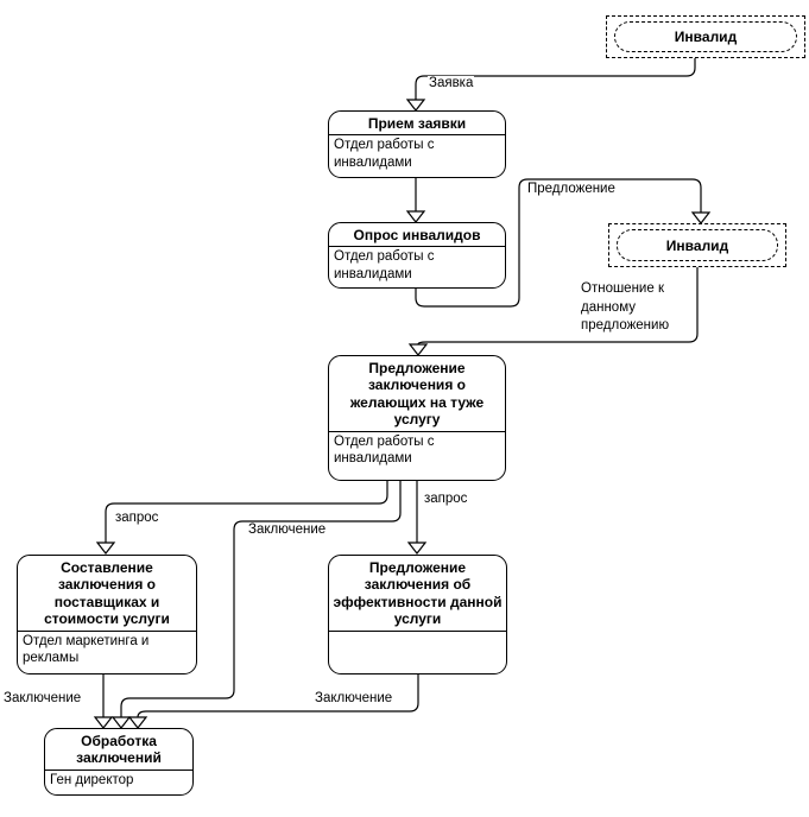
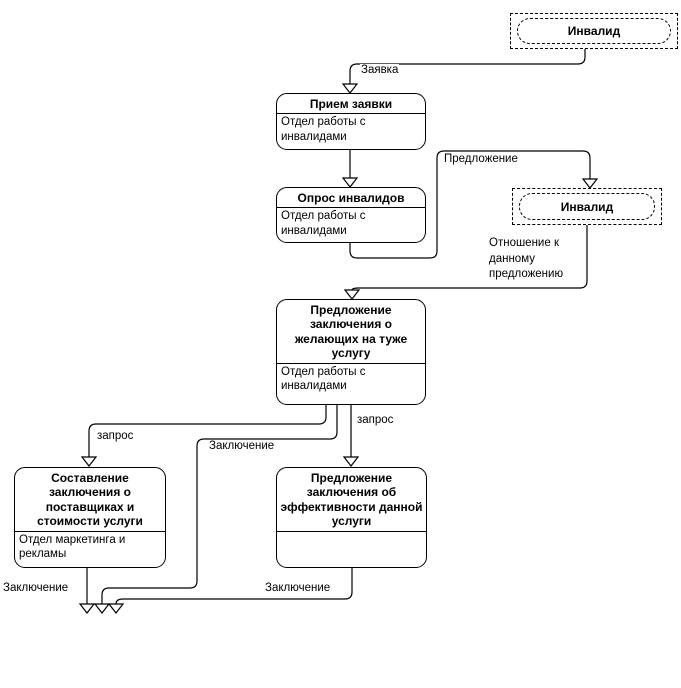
  Инвалид
  Инвалид
  Прием заявки
  Отдел работы с инвалидами
  Опрос инвалидов
  Отдел работы с инвалидами
  Предложение заключения о желающих на туже услугу
  Отдел работы с инвалидами
  Составление заключения о поставщиках и стоимости услуги
  Отдел маркетинга и рекламы
  Предложение заключения об эффективности данной услуги
- Обработка заключений
- Ген директор
  Заявка
  Предложение
  Отношение к данному предложению
  запрос
  Заключение
  запрос
  Заключение
  Заключение
